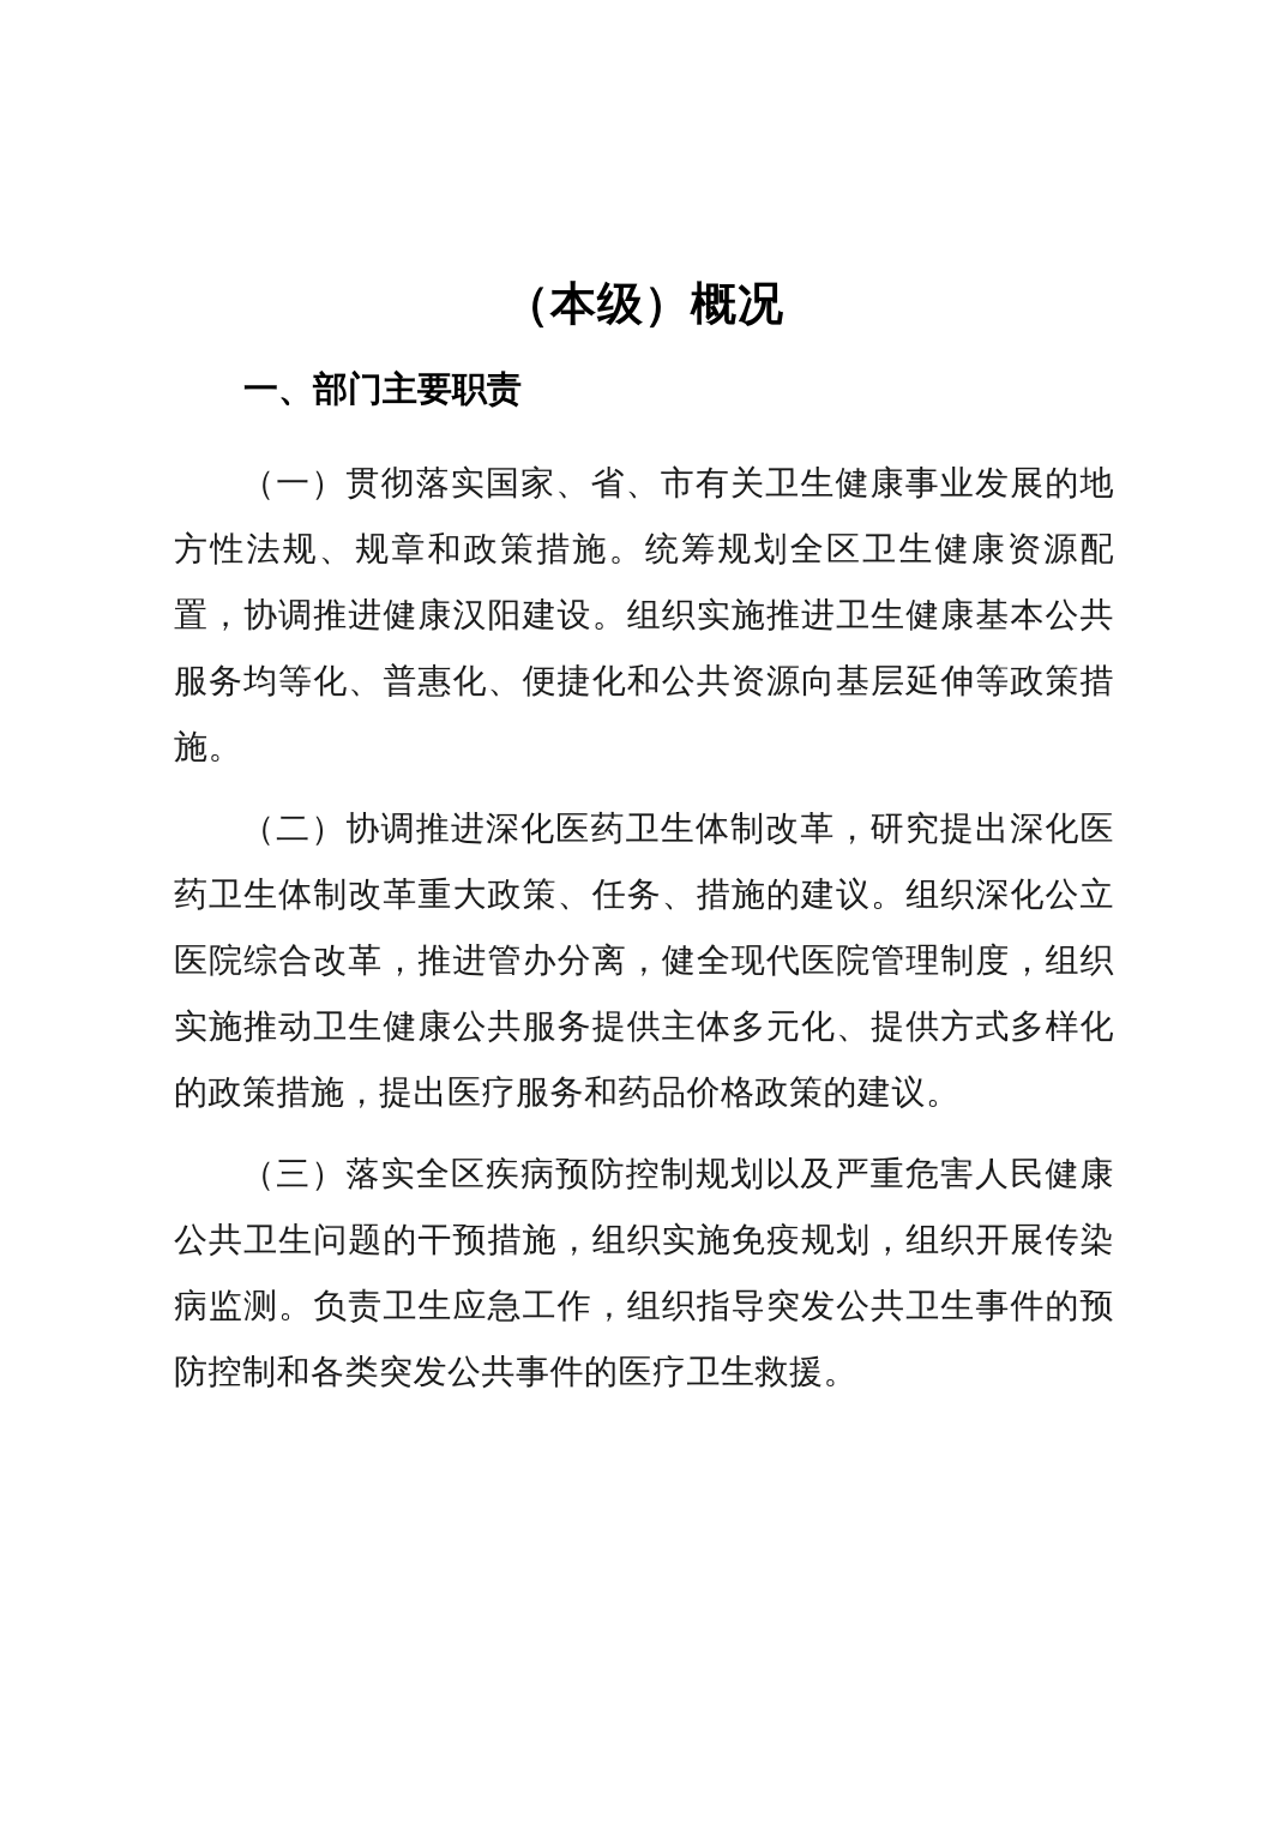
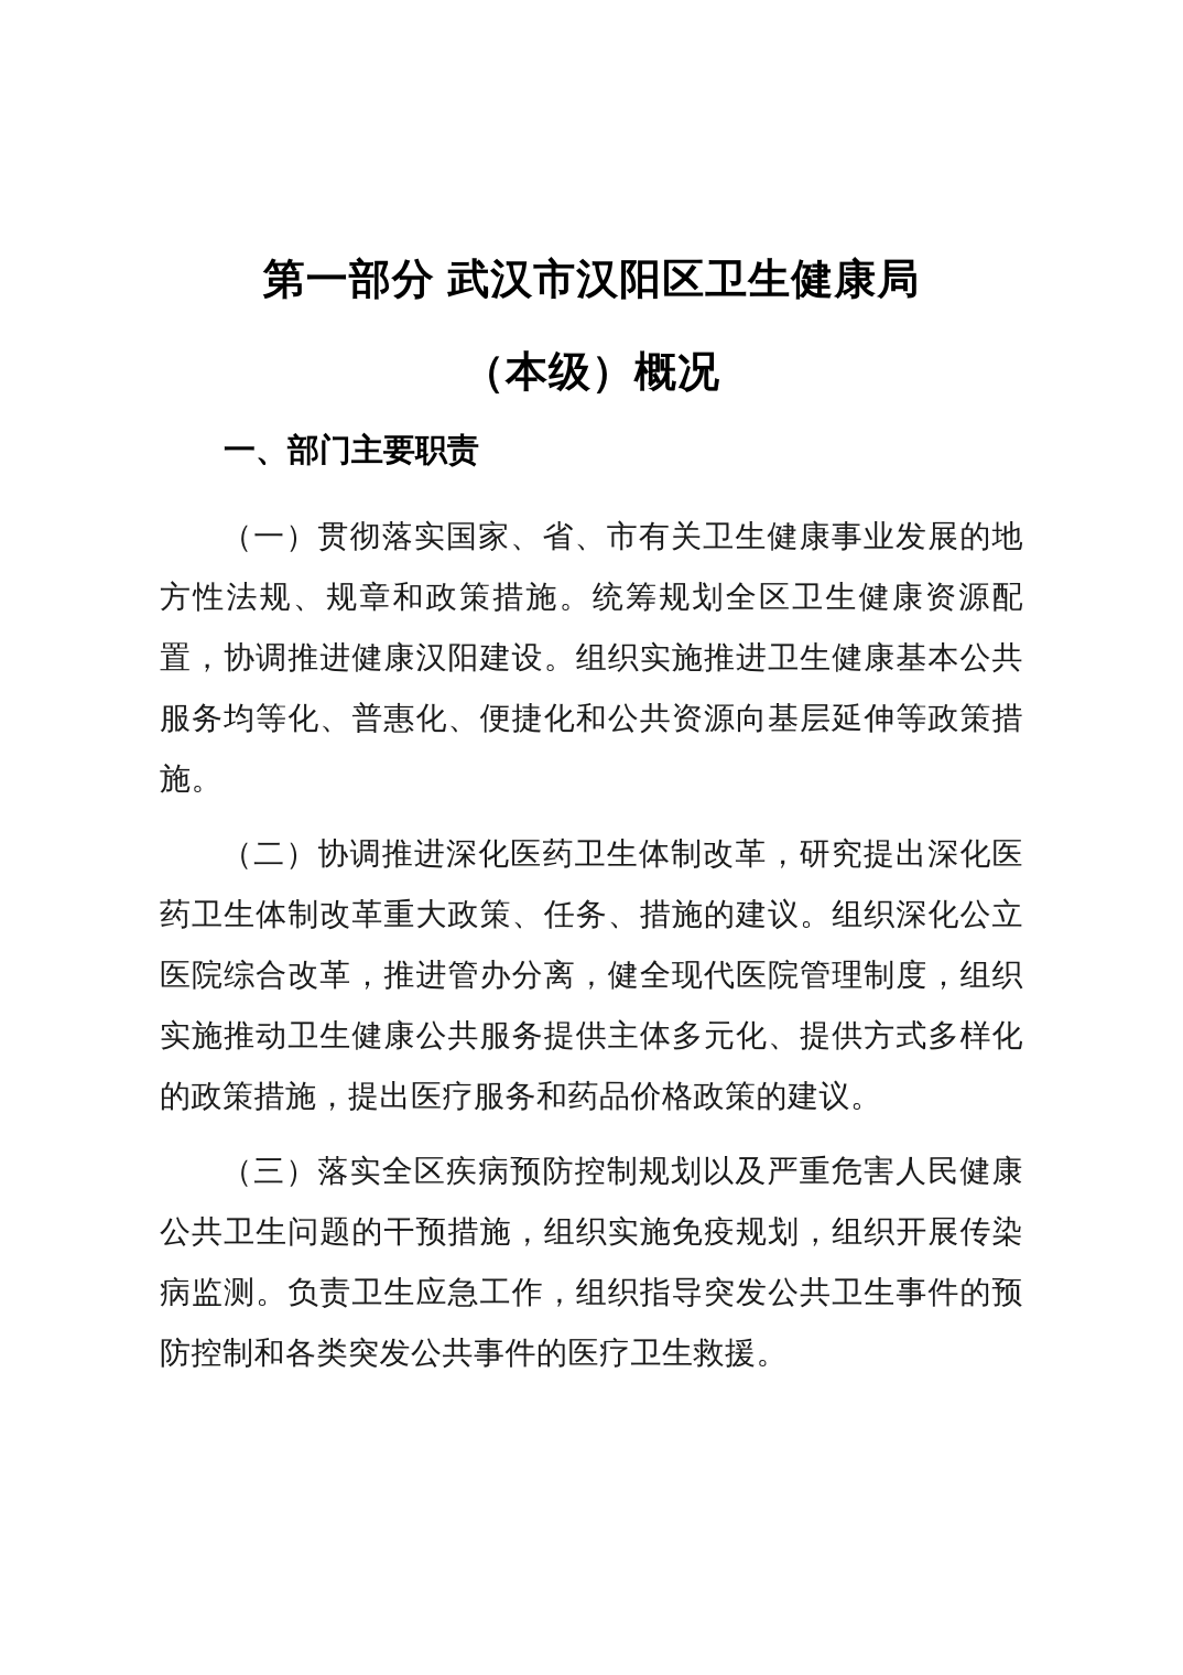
+ 第一部分 武汉市汉阳区卫生健康局
  （本级）概况
  一、部门主要职责
  （一）贯彻落实国家、省、市有关卫生健康事业发展的地方性法规、规章和政策措施。统筹规划全区卫生健康资源配置，协调推进健康汉阳建设。组织实施推进卫生健康基本公共服务均等化、普惠化、便捷化和公共资源向基层延伸等政策措施。
  （二）协调推进深化医药卫生体制改革，研究提出深化医药卫生体制改革重大政策、任务、措施的建议。组织深化公立医院综合改革，推进管办分离，健全现代医院管理制度，组织实施推动卫生健康公共服务提供主体多元化、提供方式多样化的政策措施，提出医疗服务和药品价格政策的建议。
  （三）落实全区疾病预防控制规划以及严重危害人民健康公共卫生问题的干预措施，组织实施免疫规划，组织开展传染病监测。负责卫生应急工作，组织指导突发公共卫生事件的预防控制和各类突发公共事件的医疗卫生救援。
